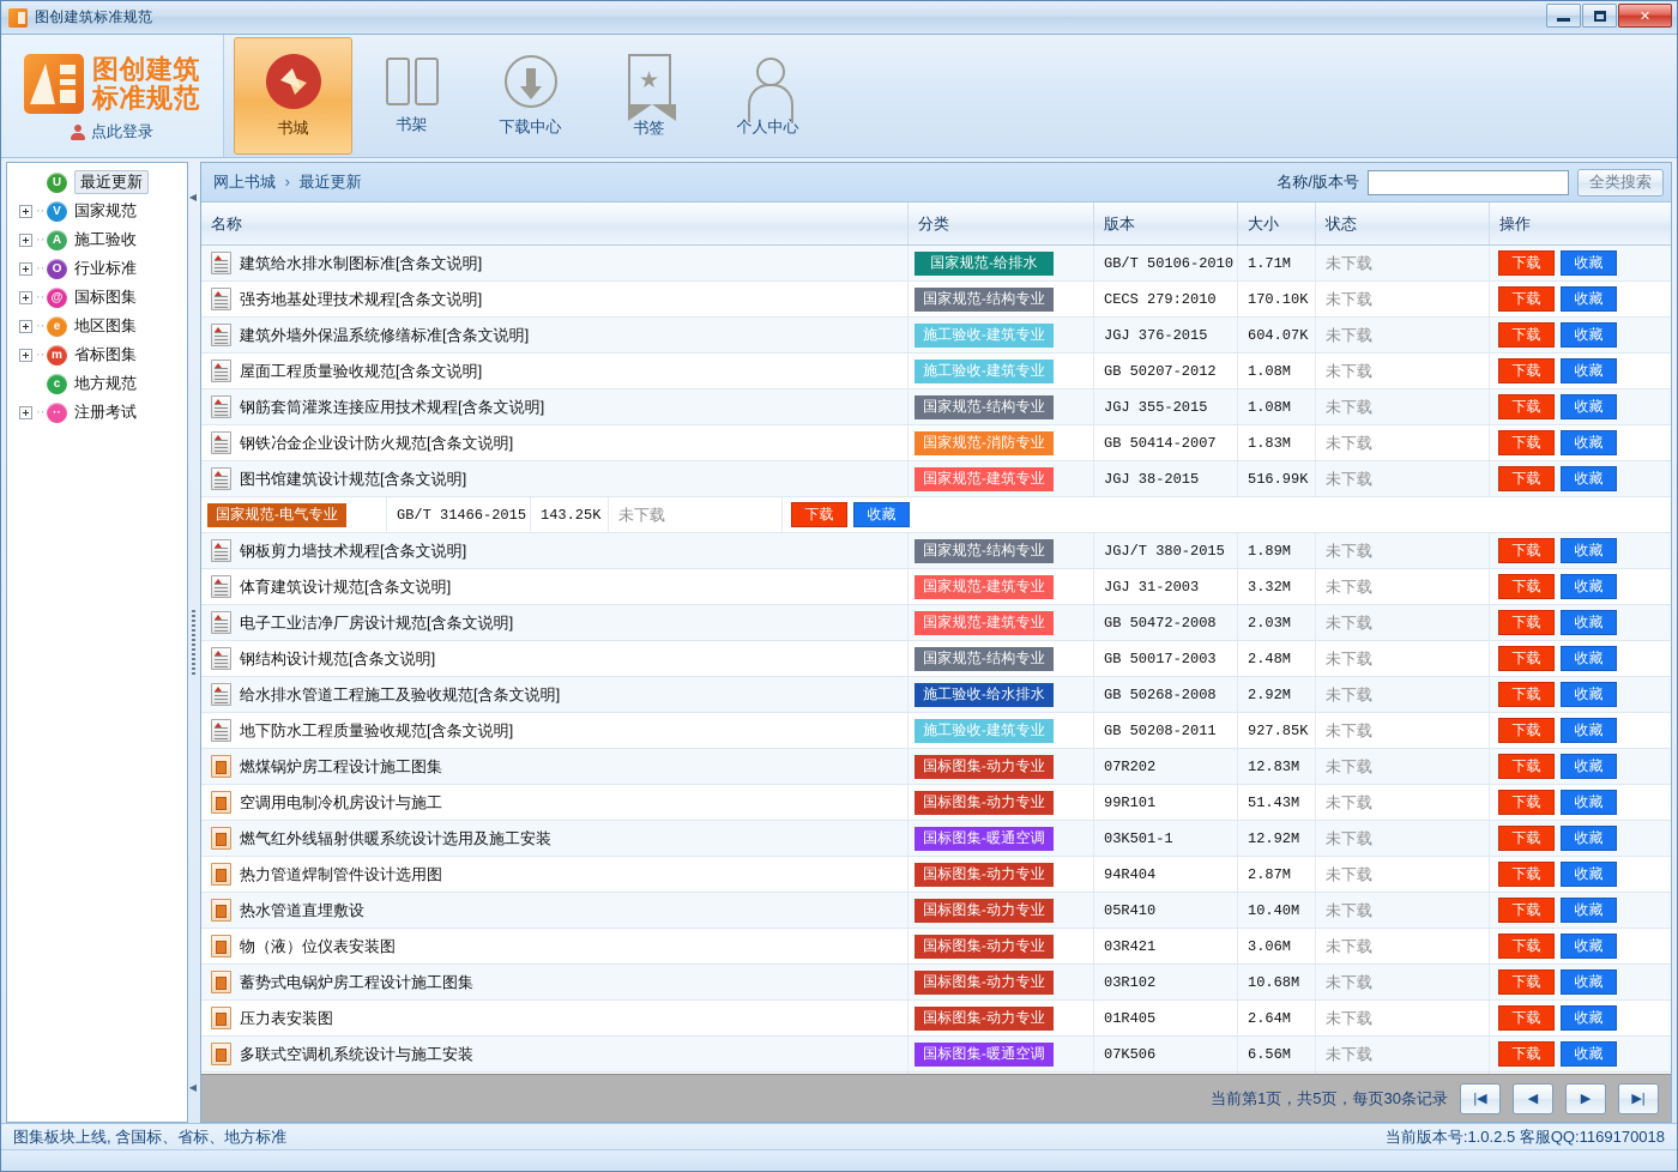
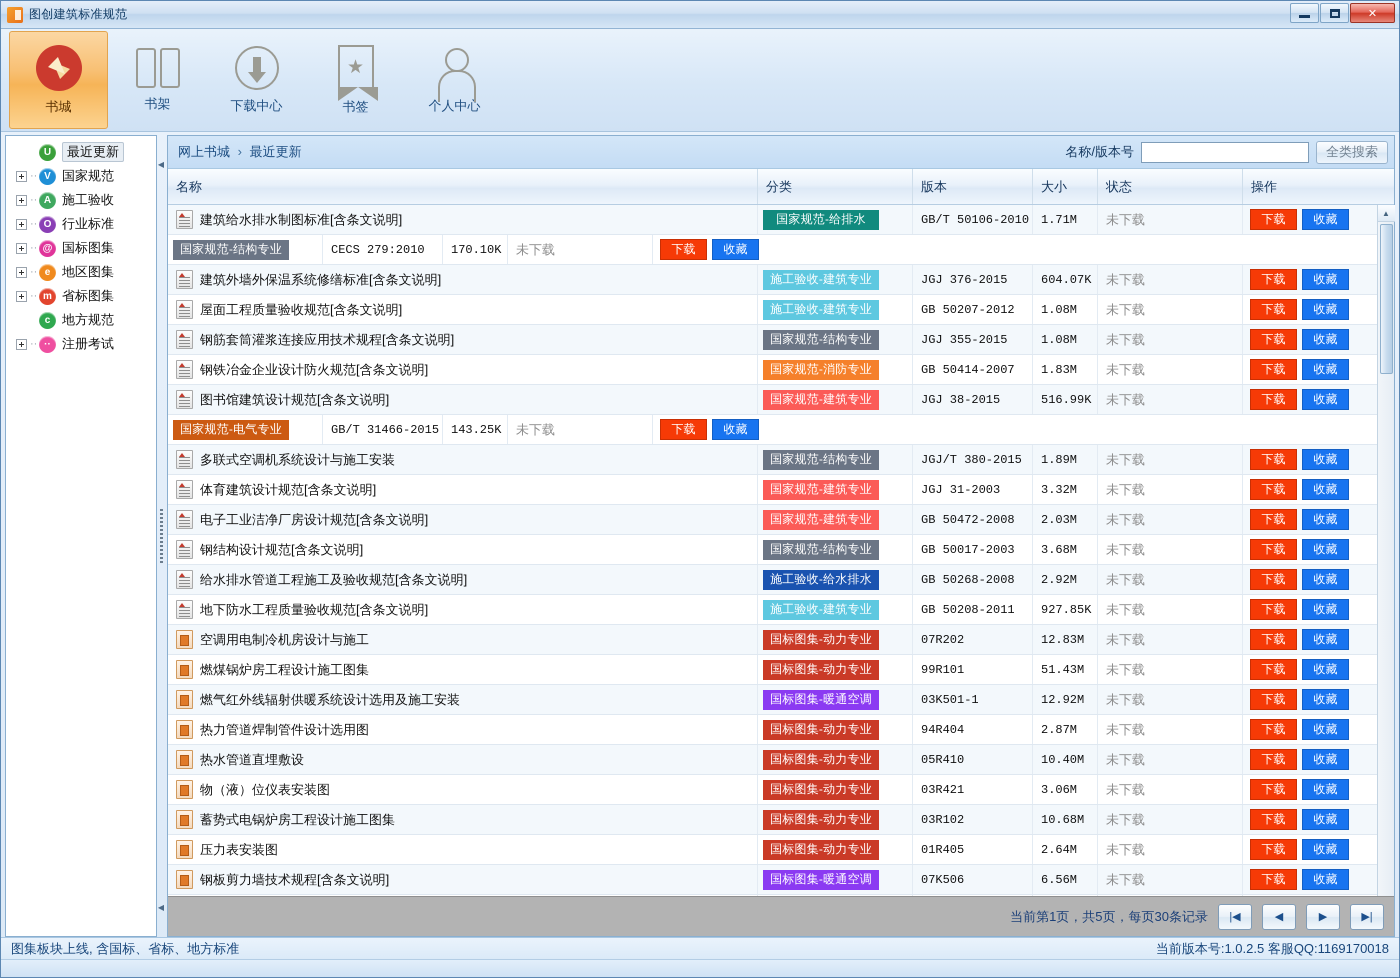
  图创建筑标准规范
  ✕
- 图创建筑
- 标准规范
- 点此登录
  书城
  书架
  下载中心
  ★
  书签
  个人中心
  U
  最近更新
  ··
  V
  国家规范
  ··
  A
  施工验收
  ··
  O
  行业标准
  ··
  @
  国标图集
  ··
  e
  地区图集
  ··
  m
  省标图集
  c
  地方规范
  ··
  ··
  注册考试
  ◀
  ◀
  网上书城 › 最近更新
  名称/版本号
  全类搜索
  名称
  分类
  版本
  大小
  状态
  操作
  建筑给水排水制图标准[含条文说明]
  国家规范-给排水
  GB/T 50106-2010
  1.71M
  未下载
  下载
  收藏
- 强夯地基处理技术规程[含条文说明]
  国家规范-结构专业
  CECS 279:2010
  170.10K
  未下载
  下载
  收藏
  建筑外墙外保温系统修缮标准[含条文说明]
  施工验收-建筑专业
  JGJ 376-2015
  604.07K
  未下载
  下载
  收藏
  屋面工程质量验收规范[含条文说明]
  施工验收-建筑专业
  GB 50207-2012
  1.08M
  未下载
  下载
  收藏
  钢筋套筒灌浆连接应用技术规程[含条文说明]
  国家规范-结构专业
  JGJ 355-2015
  1.08M
  未下载
  下载
  收藏
  钢铁冶金企业设计防火规范[含条文说明]
  国家规范-消防专业
  GB 50414-2007
  1.83M
  未下载
  下载
  收藏
  图书馆建筑设计规范[含条文说明]
  国家规范-建筑专业
  JGJ 38-2015
  516.99K
  未下载
  下载
  收藏
  国家规范-电气专业
  GB/T 31466-2015
  143.25K
  未下载
  下载
  收藏
- 钢板剪力墙技术规程[含条文说明]
+ 多联式空调机系统设计与施工安装
  国家规范-结构专业
  JGJ/T 380-2015
  1.89M
  未下载
  下载
  收藏
  体育建筑设计规范[含条文说明]
  国家规范-建筑专业
  JGJ 31-2003
  3.32M
  未下载
  下载
  收藏
  电子工业洁净厂房设计规范[含条文说明]
  国家规范-建筑专业
  GB 50472-2008
  2.03M
  未下载
  下载
  收藏
  钢结构设计规范[含条文说明]
  国家规范-结构专业
  GB 50017-2003
- 2.48M
+ 3.68M
  未下载
  下载
  收藏
  给水排水管道工程施工及验收规范[含条文说明]
  施工验收-给水排水
  GB 50268-2008
  2.92M
  未下载
  下载
  收藏
  地下防水工程质量验收规范[含条文说明]
  施工验收-建筑专业
  GB 50208-2011
  927.85K
  未下载
  下载
  收藏
- 燃煤锅炉房工程设计施工图集
+ 空调用电制冷机房设计与施工
  国标图集-动力专业
  07R202
  12.83M
  未下载
  下载
  收藏
- 空调用电制冷机房设计与施工
+ 燃煤锅炉房工程设计施工图集
  国标图集-动力专业
  99R101
  51.43M
  未下载
  下载
  收藏
  燃气红外线辐射供暖系统设计选用及施工安装
  国标图集-暖通空调
  03K501-1
  12.92M
  未下载
  下载
  收藏
  热力管道焊制管件设计选用图
  国标图集-动力专业
  94R404
  2.87M
  未下载
  下载
  收藏
  热水管道直埋敷设
  国标图集-动力专业
  05R410
  10.40M
  未下载
  下载
  收藏
  物（液）位仪表安装图
  国标图集-动力专业
  03R421
  3.06M
  未下载
  下载
  收藏
  蓄势式电锅炉房工程设计施工图集
  国标图集-动力专业
  03R102
  10.68M
  未下载
  下载
  收藏
  压力表安装图
  国标图集-动力专业
  01R405
  2.64M
  未下载
  下载
  收藏
- 多联式空调机系统设计与施工安装
+ 钢板剪力墙技术规程[含条文说明]
  国标图集-暖通空调
  07K506
  6.56M
  未下载
  下载
  收藏
+ ▲
  当前第1页，共5页，每页30条记录
  |◀
  ◀
  ▶
  ▶|
  图集板块上线, 含国标、省标、地方标准
  当前版本号:1.0.2.5 客服QQ:1169170018
